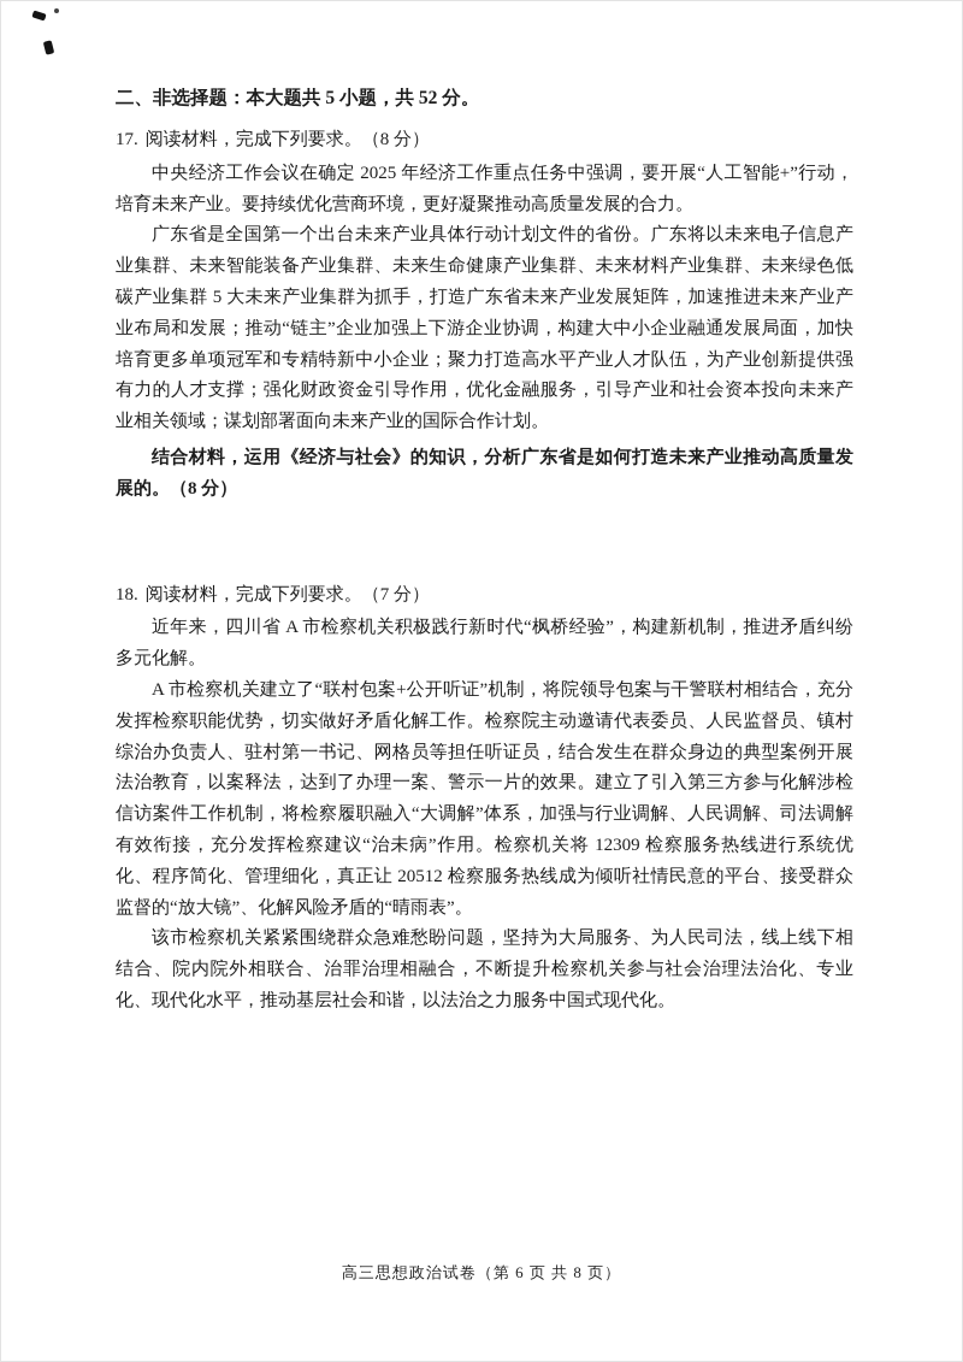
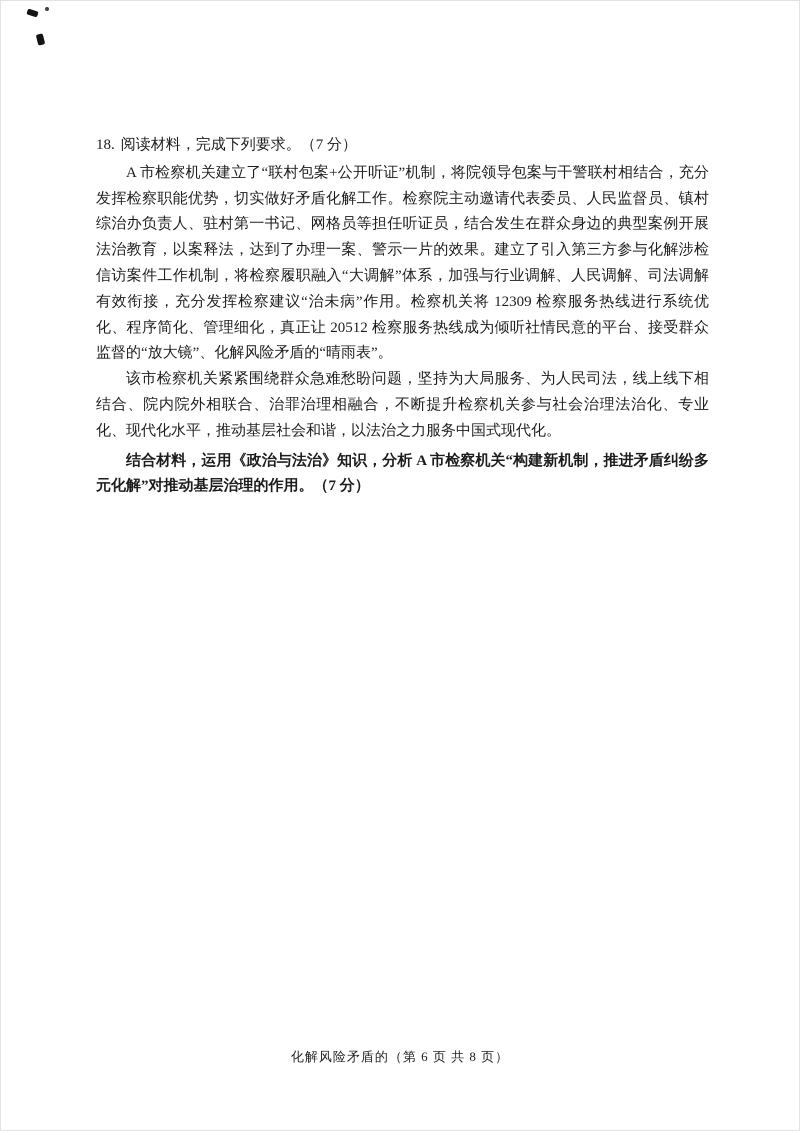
- 二、非选择题：本大题共 5 小题，共 52 分。
- 17. 阅读材料，完成下列要求。（8 分）
- 中央经济工作会议在确定 2025 年经济工作重点任务中强调，要开展“人工智能+”行动，培育未来产业。要持续优化营商环境，更好凝聚推动高质量发展的合力。
- 广东省是全国第一个出台未来产业具体行动计划文件的省份。广东将以未来电子信息产业集群、未来智能装备产业集群、未来生命健康产业集群、未来材料产业集群、未来绿色低碳产业集群 5 大未来产业集群为抓手，打造广东省未来产业发展矩阵，加速推进未来产业产业布局和发展；推动“链主”企业加强上下游企业协调，构建大中小企业融通发展局面，加快培育更多单项冠军和专精特新中小企业；聚力打造高水平产业人才队伍，为产业创新提供强有力的人才支撑；强化财政资金引导作用，优化金融服务，引导产业和社会资本投向未来产业相关领域；谋划部署面向未来产业的国际合作计划。
- 结合材料，运用《经济与社会》的知识，分析广东省是如何打造未来产业推动高质量发展的。（8 分）
  18. 阅读材料，完成下列要求。（7 分）
- 近年来，四川省 A 市检察机关积极践行新时代“枫桥经验”，构建新机制，推进矛盾纠纷多元化解。
  A 市检察机关建立了“联村包案+公开听证”机制，将院领导包案与干警联村相结合，充分发挥检察职能优势，切实做好矛盾化解工作。检察院主动邀请代表委员、人民监督员、镇村综治办负责人、驻村第一书记、网格员等担任听证员，结合发生在群众身边的典型案例开展法治教育，以案释法，达到了办理一案、警示一片的效果。建立了引入第三方参与化解涉检信访案件工作机制，将检察履职融入“大调解”体系，加强与行业调解、人民调解、司法调解有效衔接，充分发挥检察建议“治未病”作用。检察机关将 12309 检察服务热线进行系统优化、程序简化、管理细化，真正让 20512 检察服务热线成为倾听社情民意的平台、接受群众监督的“放大镜”、化解风险矛盾的“晴雨表”。
  该市检察机关紧紧围绕群众急难愁盼问题，坚持为大局服务、为人民司法，线上线下相结合、院内院外相联合、治罪治理相融合，不断提升检察机关参与社会治理法治化、专业化、现代化水平，推动基层社会和谐，以法治之力服务中国式现代化。
+ 结合材料，运用《政治与法治》知识，分析 A 市检察机关“构建新机制，推进矛盾纠纷多元化解”对推动基层治理的作用。（7 分）
- 高三思想政治试卷（第 6 页 共 8 页）
+ 化解风险矛盾的（第 6 页 共 8 页）
